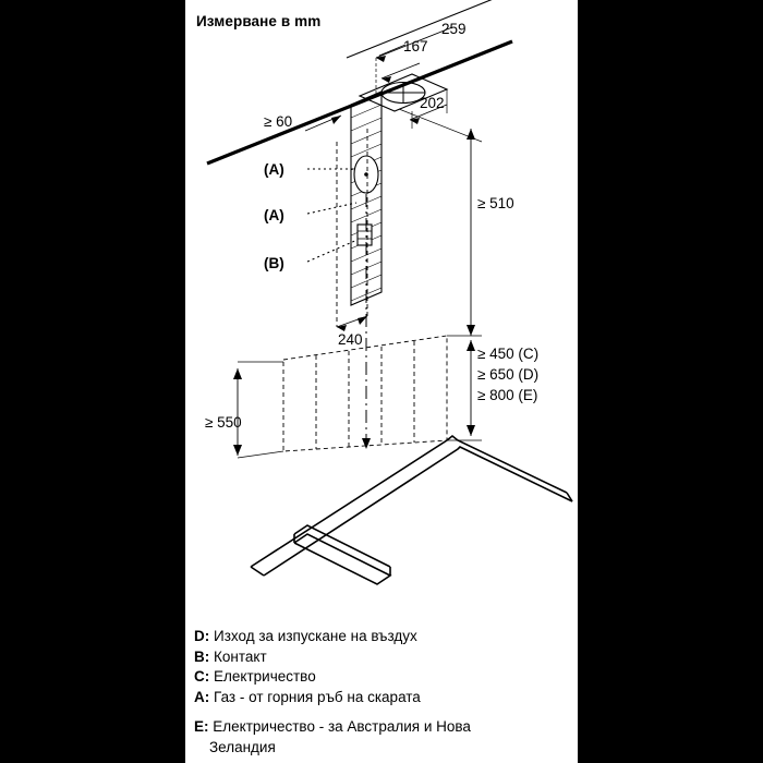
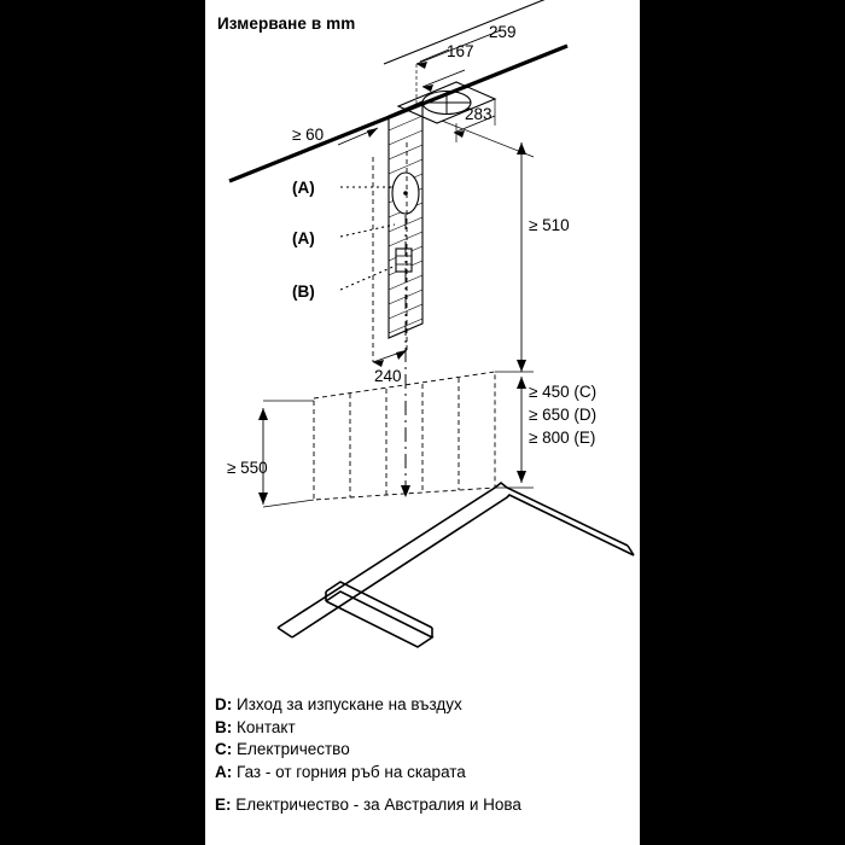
  Измерване в mm
  259
  167
- 202
+ 283
  ≥ 60
  ≥ 510
  240
  ≥ 450 (C)
  ≥ 650 (D)
  ≥ 800 (E)
  ≥ 550
  (A)
  (A)
  (B)
  D: Изход за изпускане на въздух
  B: Контакт
  C: Електричество
  A: Газ - от горния ръб на скарата
  E: Електричество - за Австралия и Нова
- Зеландия
